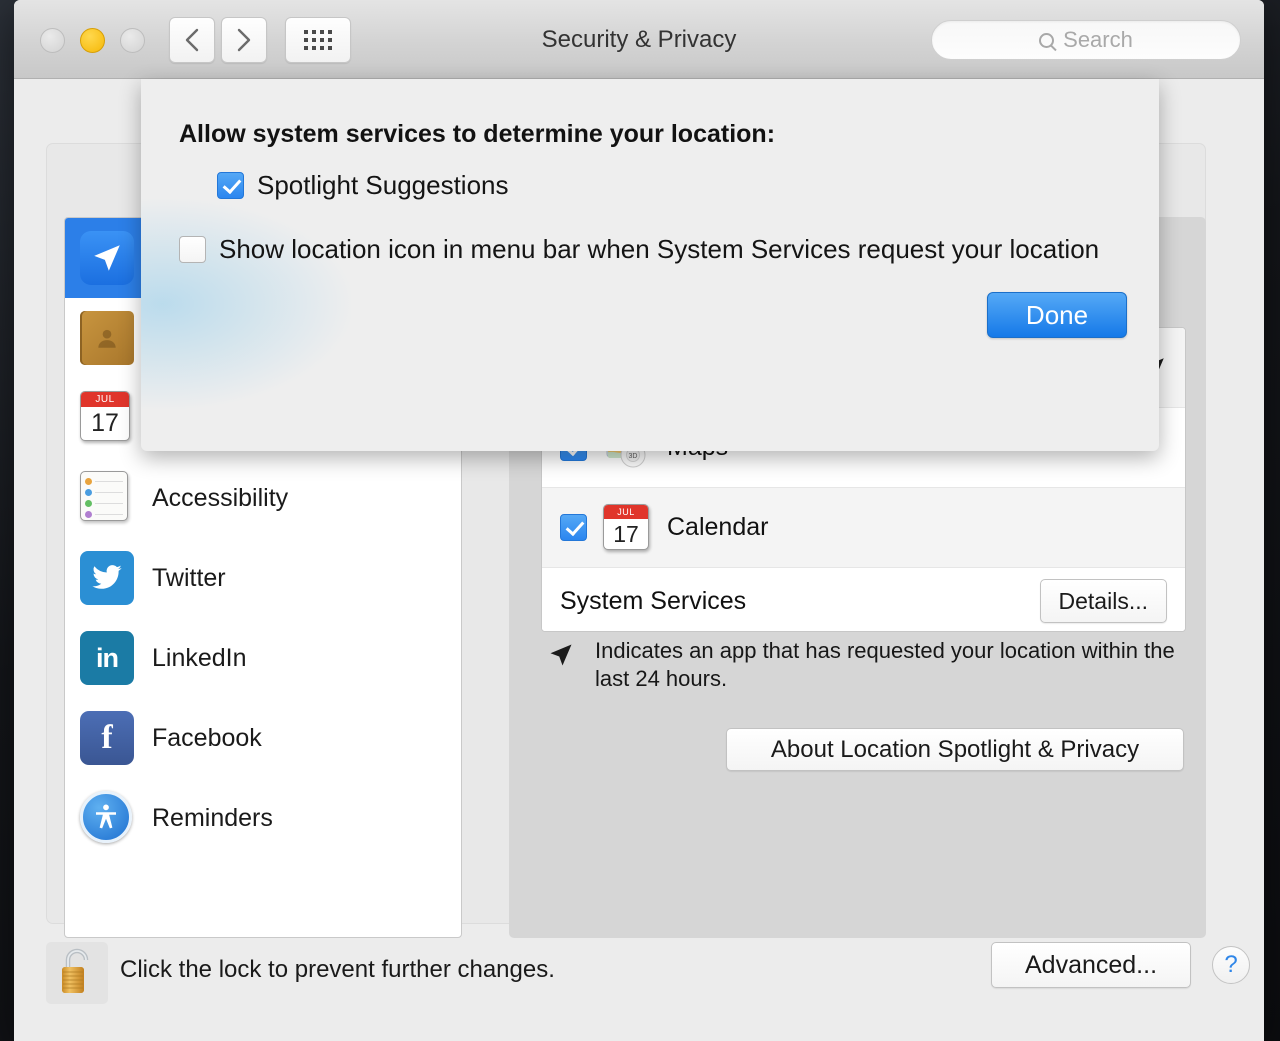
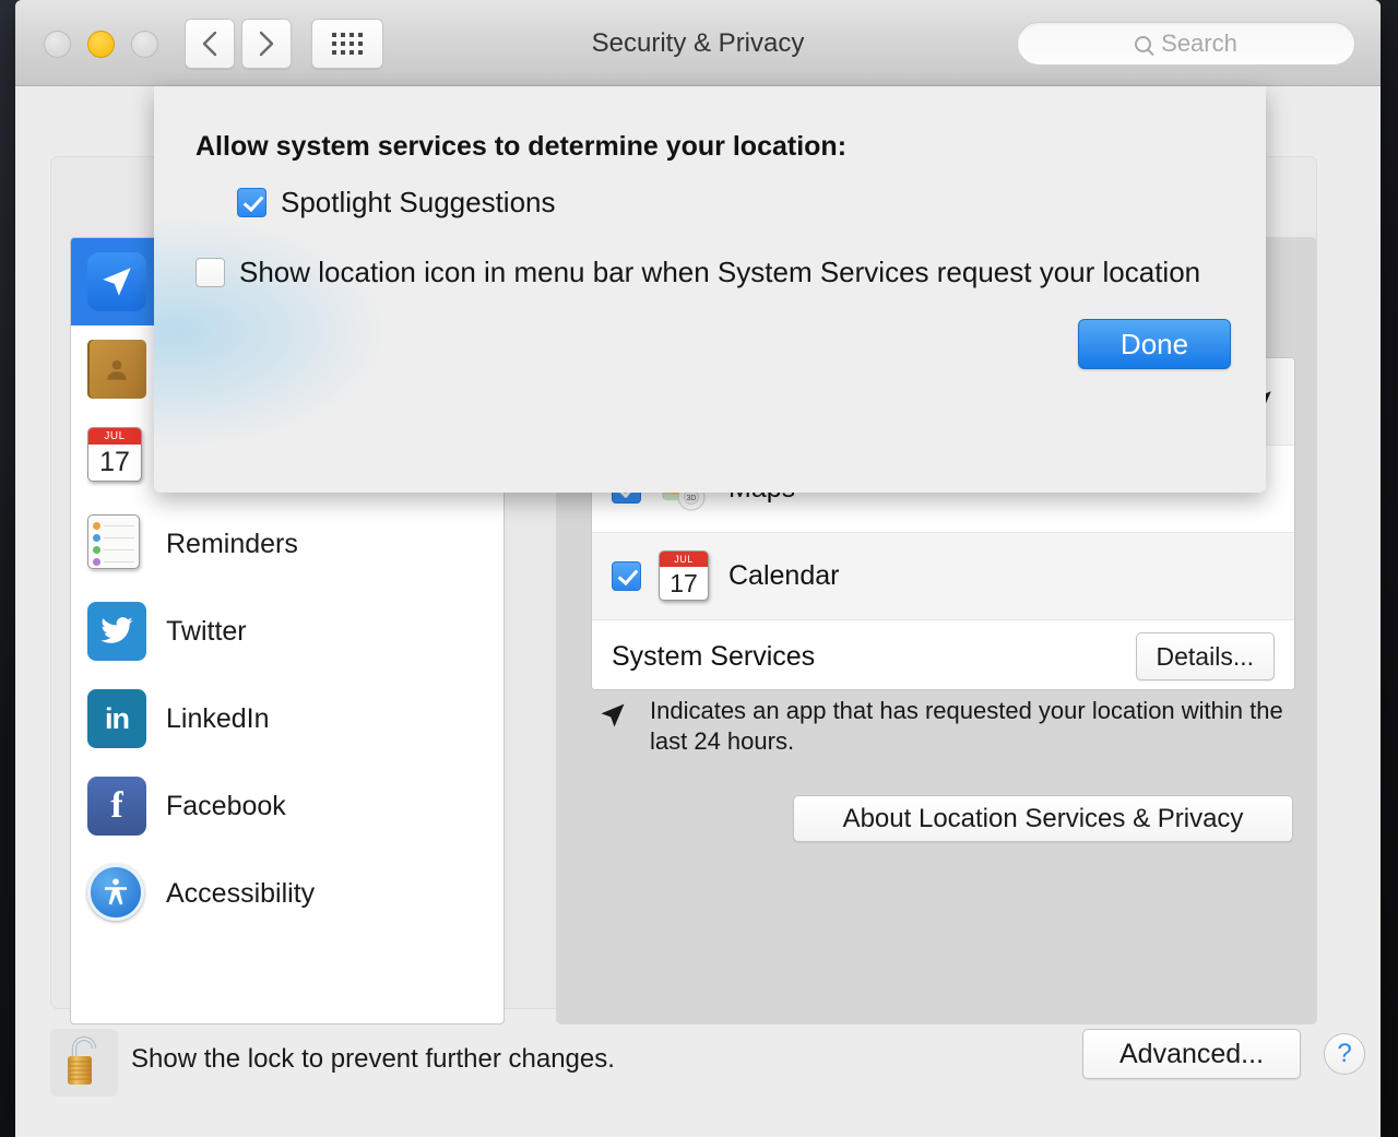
  Security & Privacy
  Search
  JUL
  17
- Accessibility
+ Reminders
  Twitter
  in
  LinkedIn
  f
  Facebook
- Reminders
+ Accessibility
  JUL
  17
  Calendar
  System Services
  Details...
  Indicates an app that has requested your location within the last 24 hours.
- About Location Spotlight & Privacy
+ About Location Services & Privacy
- Click the lock to prevent further changes.
+ Show the lock to prevent further changes.
  Advanced...
  ?
  Allow system services to determine your location:
  Spotlight Suggestions
  Show location icon in menu bar when System Services request your location
  Done
